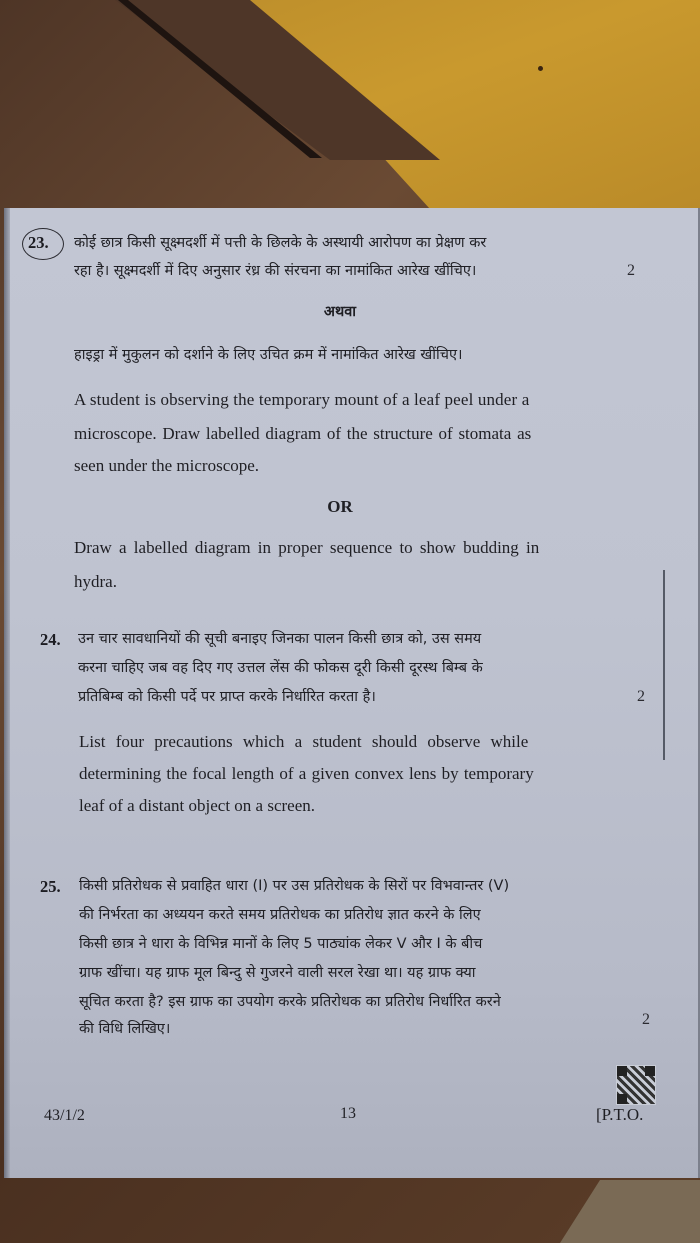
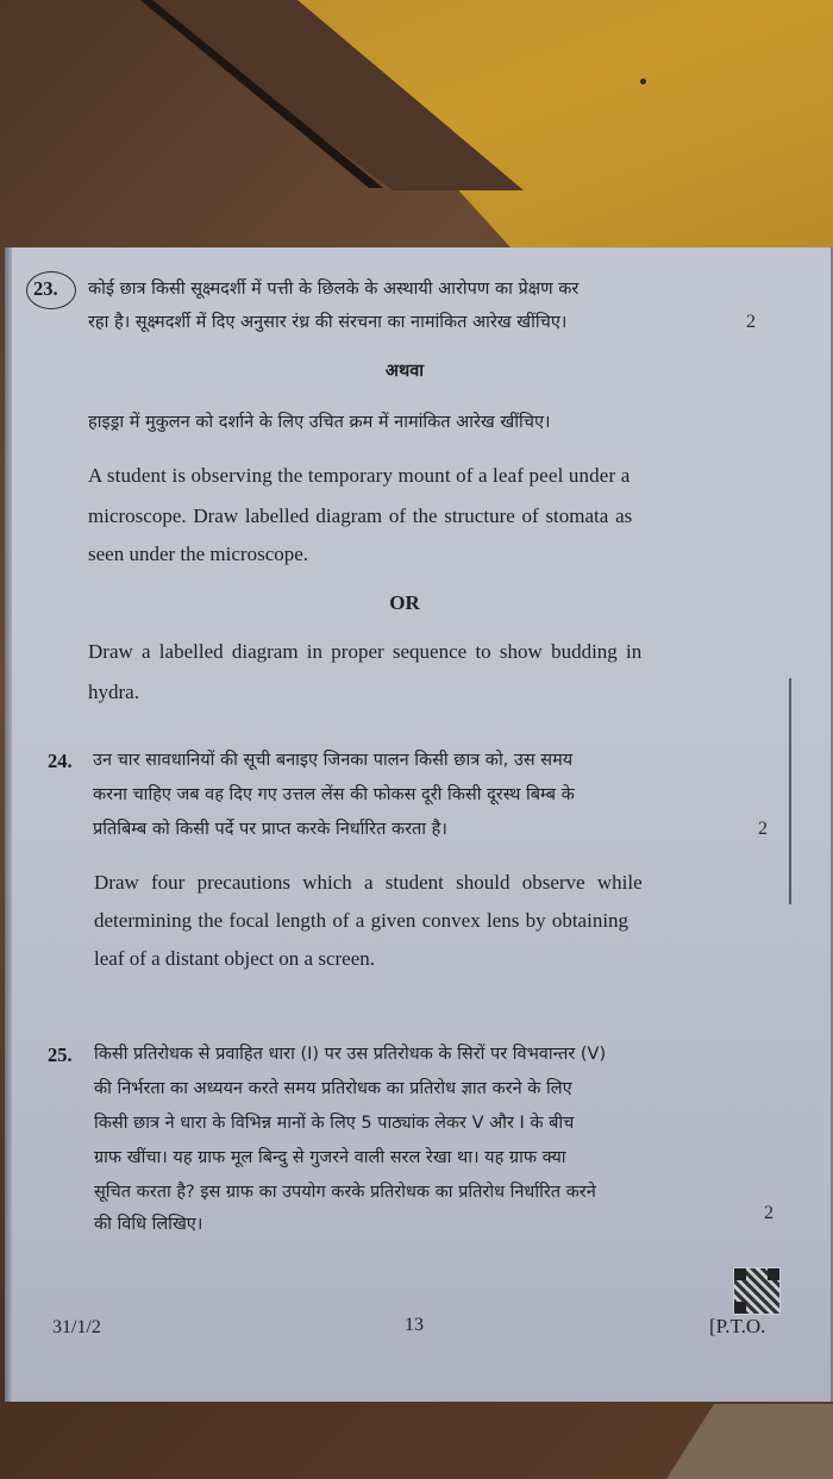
  23.
  कोई छात्र किसी सूक्ष्मदर्शी में पत्ती के छिलके के अस्थायी आरोपण का प्रेक्षण कर
  रहा है। सूक्ष्मदर्शी में दिए अनुसार रंध्र की संरचना का नामांकित आरेख खींचिए।
  2
  अथवा
  हाइड्रा में मुकुलन को दर्शाने के लिए उचित क्रम में नामांकित आरेख खींचिए।
  A student is observing the temporary mount of a leaf peel under a
  microscope. Draw labelled diagram of the structure of stomata as
  seen under the microscope.
  OR
  Draw a labelled diagram in proper sequence to show budding in
  hydra.
  24.
  उन चार सावधानियों की सूची बनाइए जिनका पालन किसी छात्र को, उस समय
  करना चाहिए जब वह दिए गए उत्तल लेंस की फोकस दूरी किसी दूरस्थ बिम्ब के
  प्रतिबिम्ब को किसी पर्दे पर प्राप्त करके निर्धारित करता है।
  2
- List four precautions which a student should observe while
+ Draw four precautions which a student should observe while
- determining the focal length of a given convex lens by temporary
+ determining the focal length of a given convex lens by obtaining
  leaf of a distant object on a screen.
  25.
  किसी प्रतिरोधक से प्रवाहित धारा (I) पर उस प्रतिरोधक के सिरों पर विभवान्तर (V)
  की निर्भरता का अध्ययन करते समय प्रतिरोधक का प्रतिरोध ज्ञात करने के लिए
  किसी छात्र ने धारा के विभिन्न मानों के लिए 5 पाठ्यांक लेकर V और I के बीच
  ग्राफ खींचा। यह ग्राफ मूल बिन्दु से गुजरने वाली सरल रेखा था। यह ग्राफ क्या
  सूचित करता है? इस ग्राफ का उपयोग करके प्रतिरोधक का प्रतिरोध निर्धारित करने
  की विधि लिखिए।
  2
- 43/1/2
+ 31/1/2
  13
  [P.T.O.
